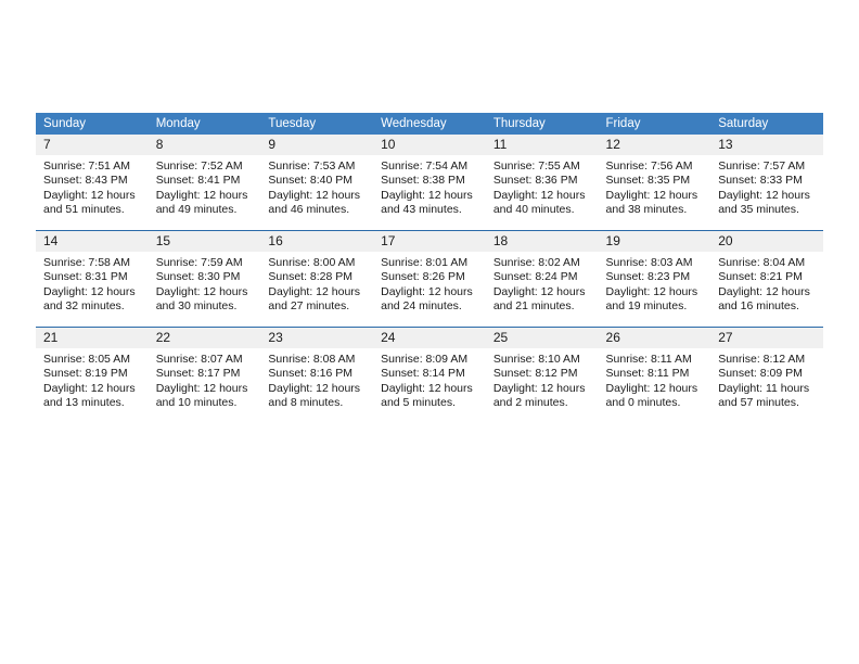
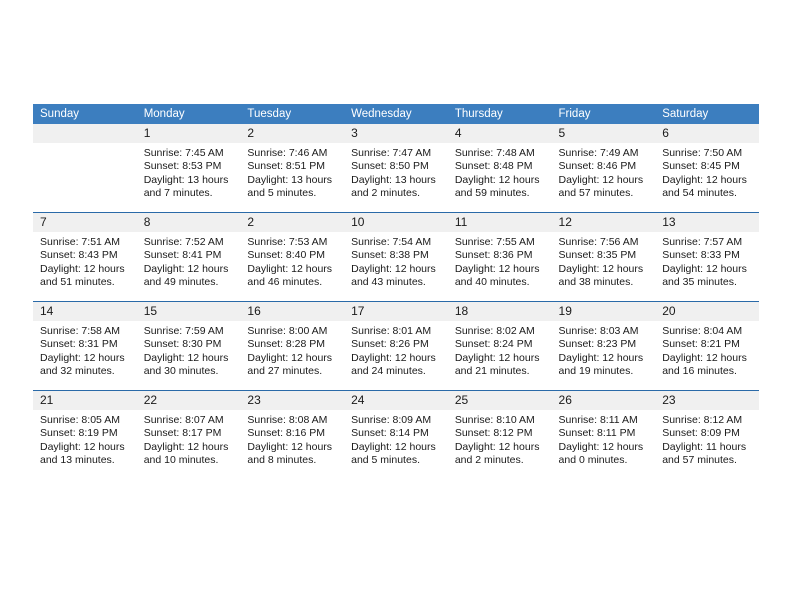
  Sunday	Monday	Tuesday	Wednesday	Thursday	Friday	Saturday
+ 	1Sunrise: 7:45 AMSunset: 8:53 PMDaylight: 13 hoursand 7 minutes.	2Sunrise: 7:46 AMSunset: 8:51 PMDaylight: 13 hoursand 5 minutes.	3Sunrise: 7:47 AMSunset: 8:50 PMDaylight: 13 hoursand 2 minutes.	4Sunrise: 7:48 AMSunset: 8:48 PMDaylight: 12 hoursand 59 minutes.	5Sunrise: 7:49 AMSunset: 8:46 PMDaylight: 12 hoursand 57 minutes.	6Sunrise: 7:50 AMSunset: 8:45 PMDaylight: 12 hoursand 54 minutes.
- 7Sunrise: 7:51 AMSunset: 8:43 PMDaylight: 12 hoursand 51 minutes.	8Sunrise: 7:52 AMSunset: 8:41 PMDaylight: 12 hoursand 49 minutes.	9Sunrise: 7:53 AMSunset: 8:40 PMDaylight: 12 hoursand 46 minutes.	10Sunrise: 7:54 AMSunset: 8:38 PMDaylight: 12 hoursand 43 minutes.	11Sunrise: 7:55 AMSunset: 8:36 PMDaylight: 12 hoursand 40 minutes.	12Sunrise: 7:56 AMSunset: 8:35 PMDaylight: 12 hoursand 38 minutes.	13Sunrise: 7:57 AMSunset: 8:33 PMDaylight: 12 hoursand 35 minutes.
+ 7Sunrise: 7:51 AMSunset: 8:43 PMDaylight: 12 hoursand 51 minutes.	8Sunrise: 7:52 AMSunset: 8:41 PMDaylight: 12 hoursand 49 minutes.	2Sunrise: 7:53 AMSunset: 8:40 PMDaylight: 12 hoursand 46 minutes.	10Sunrise: 7:54 AMSunset: 8:38 PMDaylight: 12 hoursand 43 minutes.	11Sunrise: 7:55 AMSunset: 8:36 PMDaylight: 12 hoursand 40 minutes.	12Sunrise: 7:56 AMSunset: 8:35 PMDaylight: 12 hoursand 38 minutes.	13Sunrise: 7:57 AMSunset: 8:33 PMDaylight: 12 hoursand 35 minutes.
  14Sunrise: 7:58 AMSunset: 8:31 PMDaylight: 12 hoursand 32 minutes.	15Sunrise: 7:59 AMSunset: 8:30 PMDaylight: 12 hoursand 30 minutes.	16Sunrise: 8:00 AMSunset: 8:28 PMDaylight: 12 hoursand 27 minutes.	17Sunrise: 8:01 AMSunset: 8:26 PMDaylight: 12 hoursand 24 minutes.	18Sunrise: 8:02 AMSunset: 8:24 PMDaylight: 12 hoursand 21 minutes.	19Sunrise: 8:03 AMSunset: 8:23 PMDaylight: 12 hoursand 19 minutes.	20Sunrise: 8:04 AMSunset: 8:21 PMDaylight: 12 hoursand 16 minutes.
- 21Sunrise: 8:05 AMSunset: 8:19 PMDaylight: 12 hoursand 13 minutes.	22Sunrise: 8:07 AMSunset: 8:17 PMDaylight: 12 hoursand 10 minutes.	23Sunrise: 8:08 AMSunset: 8:16 PMDaylight: 12 hoursand 8 minutes.	24Sunrise: 8:09 AMSunset: 8:14 PMDaylight: 12 hoursand 5 minutes.	25Sunrise: 8:10 AMSunset: 8:12 PMDaylight: 12 hoursand 2 minutes.	26Sunrise: 8:11 AMSunset: 8:11 PMDaylight: 12 hoursand 0 minutes.	27Sunrise: 8:12 AMSunset: 8:09 PMDaylight: 11 hoursand 57 minutes.
+ 21Sunrise: 8:05 AMSunset: 8:19 PMDaylight: 12 hoursand 13 minutes.	22Sunrise: 8:07 AMSunset: 8:17 PMDaylight: 12 hoursand 10 minutes.	23Sunrise: 8:08 AMSunset: 8:16 PMDaylight: 12 hoursand 8 minutes.	24Sunrise: 8:09 AMSunset: 8:14 PMDaylight: 12 hoursand 5 minutes.	25Sunrise: 8:10 AMSunset: 8:12 PMDaylight: 12 hoursand 2 minutes.	26Sunrise: 8:11 AMSunset: 8:11 PMDaylight: 12 hoursand 0 minutes.	23Sunrise: 8:12 AMSunset: 8:09 PMDaylight: 11 hoursand 57 minutes.
